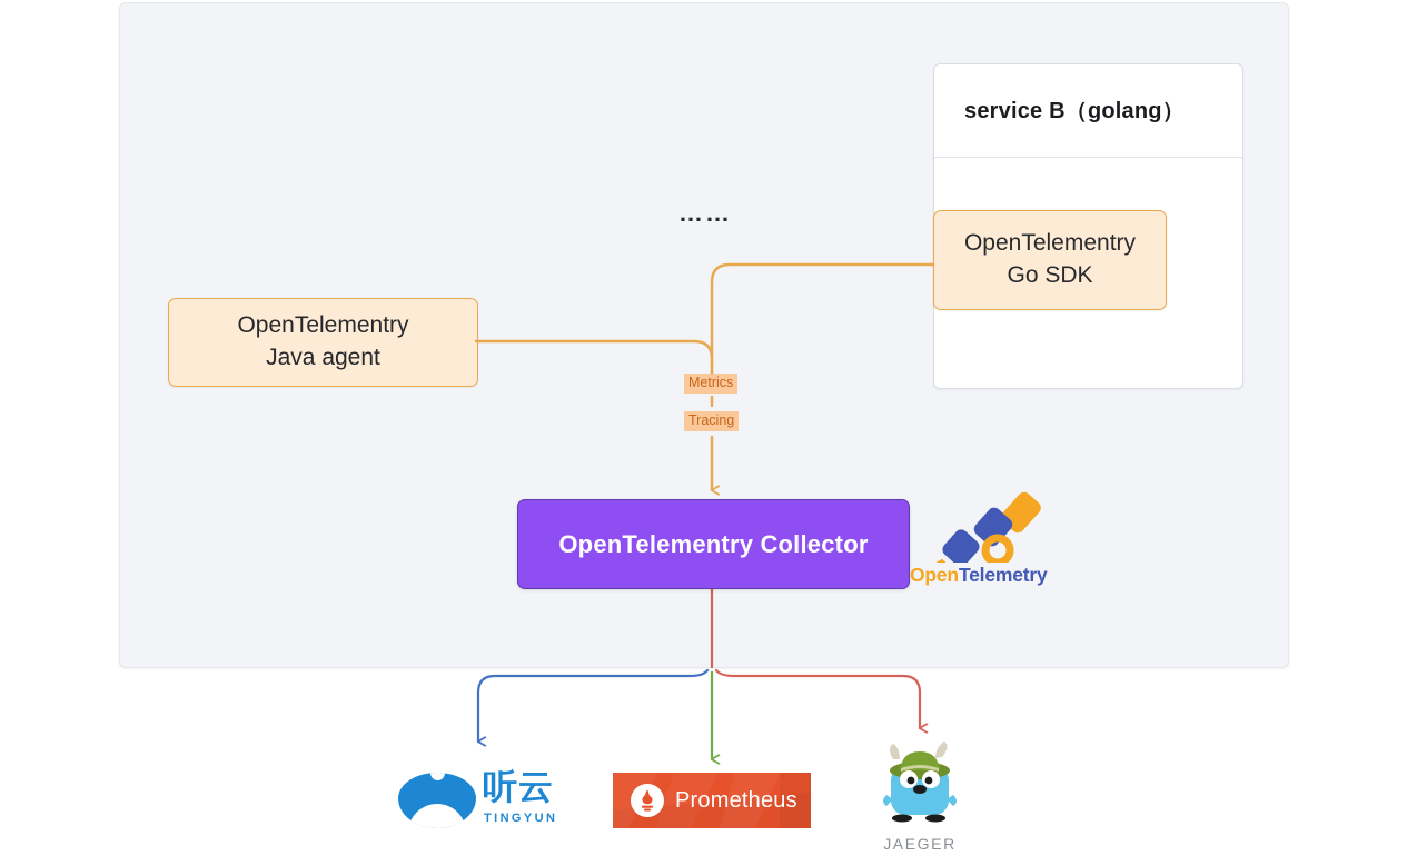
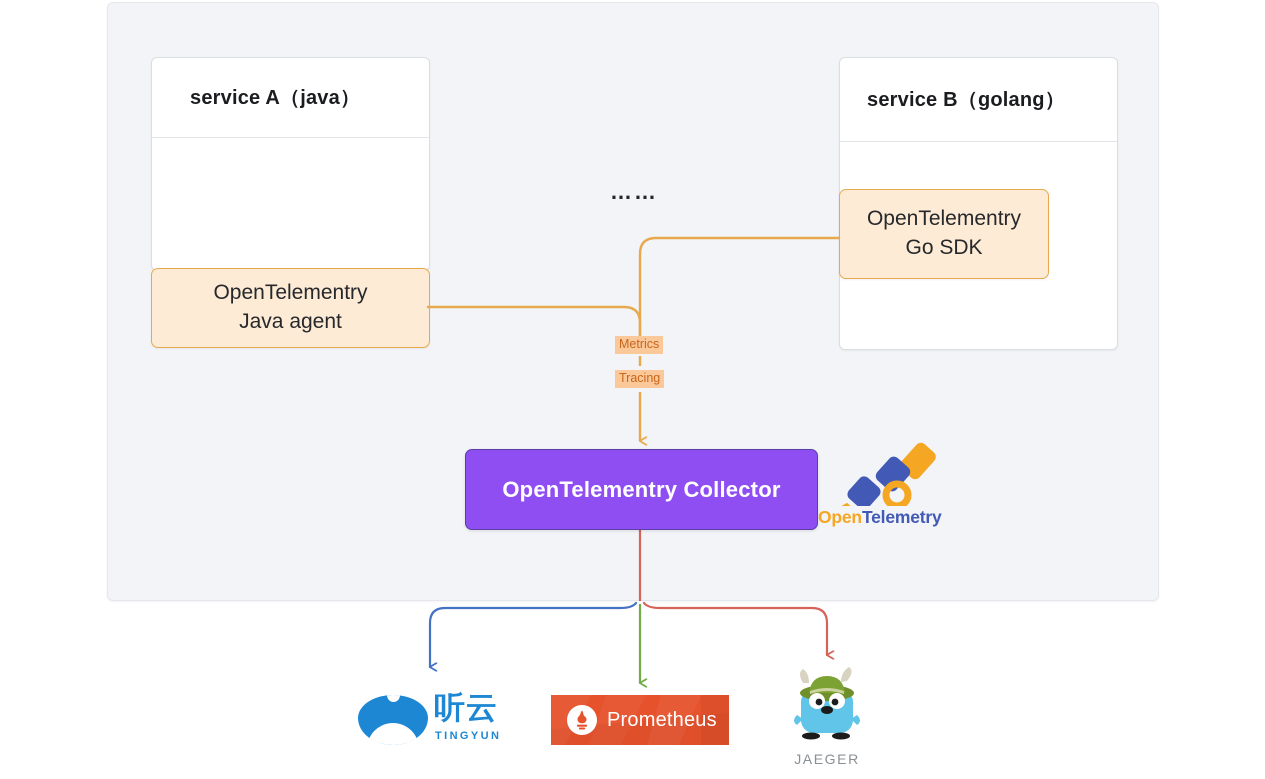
+ service A（java）
  service B（golang）
  OpenTelementry
  Java agent
  OpenTelementry
  Go SDK
  ……
  Metrics
  Tracing
  OpenTelementry Collector
  OpenTelemetry
  听云
  TINGYUN
  Prometheus
  JAEGER
